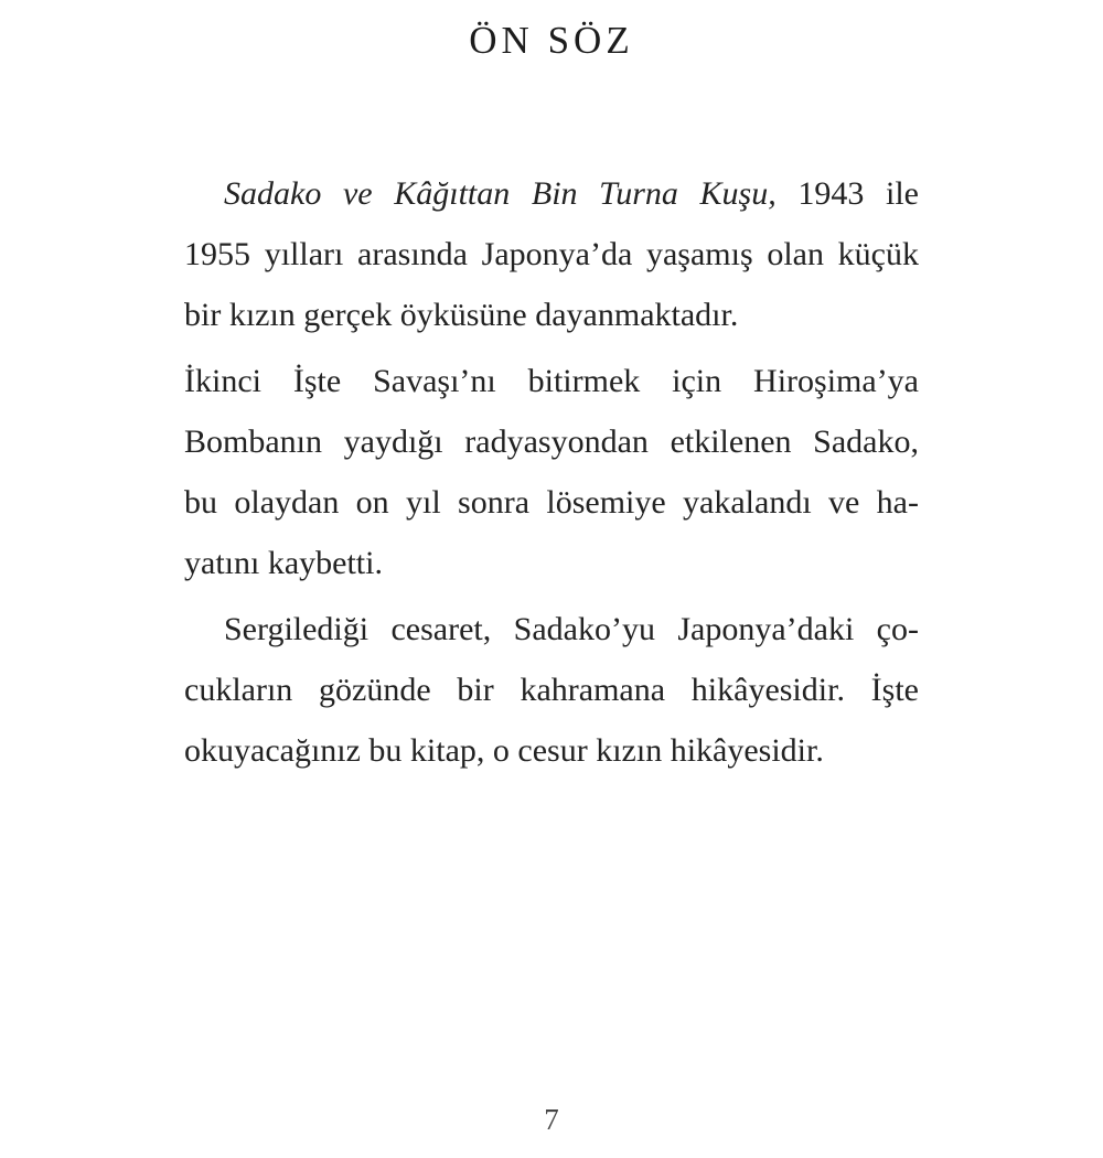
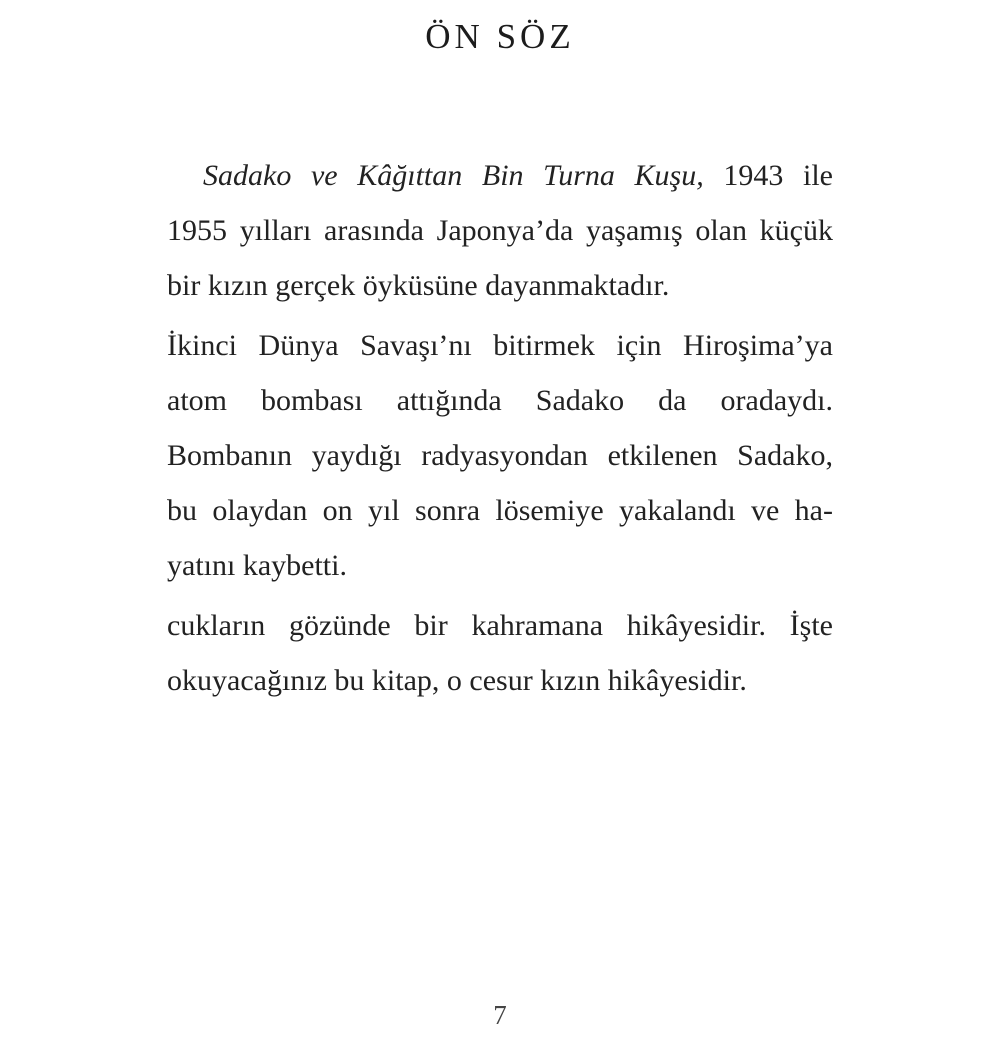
  ÖN SÖZ
  Sadako ve Kâğıttan Bin Turna Kuşu, 1943 ile
  1955 yılları arasında Japonya’da yaşamış olan küçük
  bir kızın gerçek öyküsüne dayanmaktadır.
- İkinci İşte Savaşı’nı bitirmek için Hiroşima’ya
+ İkinci Dünya Savaşı’nı bitirmek için Hiroşima’ya
+ atom bombası attığında Sadako da oradaydı.
  Bombanın yaydığı radyasyondan etkilenen Sadako,
  bu olaydan on yıl sonra lösemiye yakalandı ve ha-
  yatını kaybetti.
- Sergilediği cesaret, Sadako’yu Japonya’daki ço-
  cukların gözünde bir kahramana hikâyesidir. İşte
  okuyacağınız bu kitap, o cesur kızın hikâyesidir.
  7
